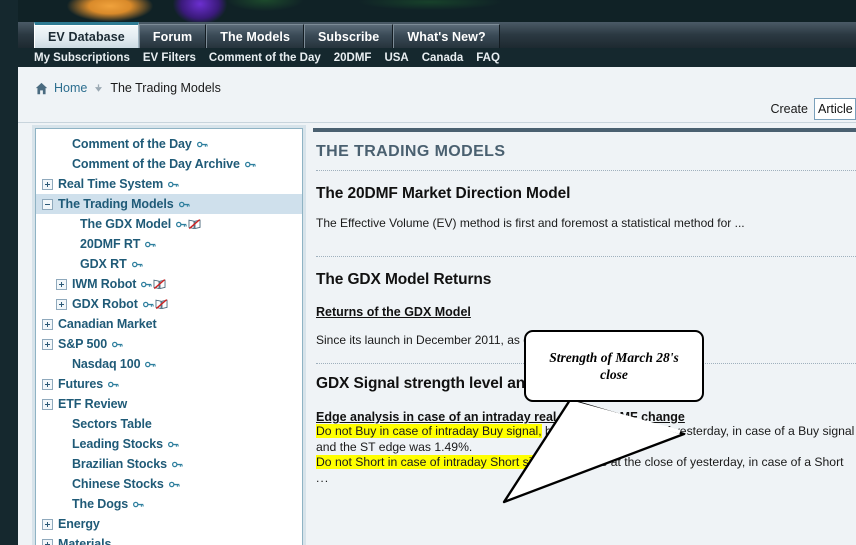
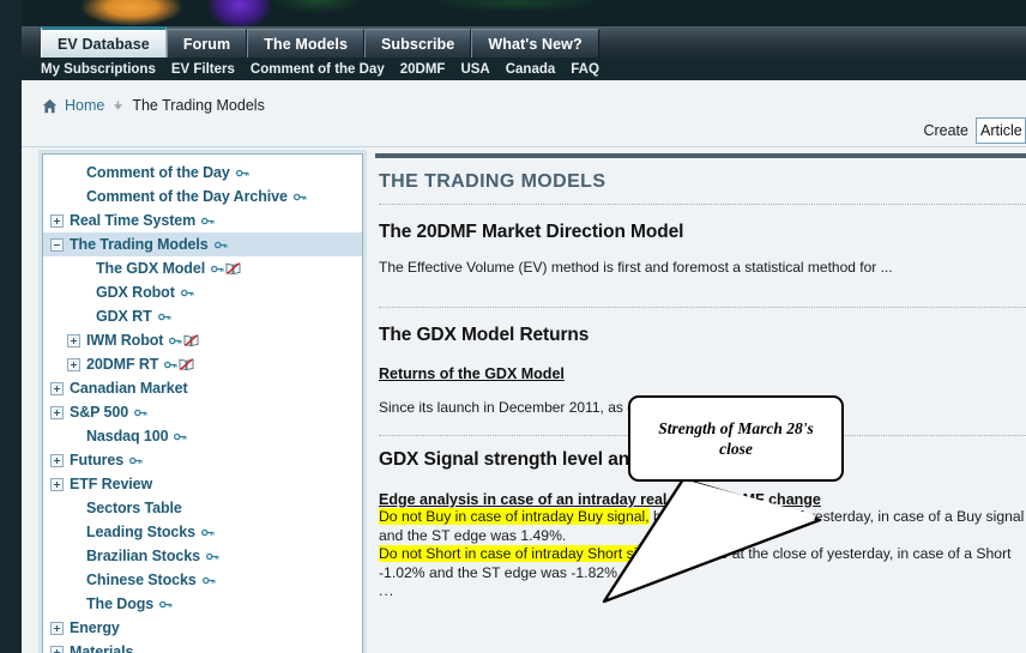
  EV Database
  Forum
  The Models
  Subscribe
  What's New?
  My Subscriptions
  EV Filters
  Comment of the Day
  20DMF
  USA
  Canada
  FAQ
  Home
  The Trading Models
  Create
  Article
  Comment of the Day
  Comment of the Day Archive
  Real Time System
  The Trading Models
  The GDX Model
- 20DMF RT
+ GDX Robot
  GDX RT
  IWM Robot
- GDX Robot
+ 20DMF RT
  Canadian Market
  S&P 500
  Nasdaq 100
  Futures
  ETF Review
  Sectors Table
  Leading Stocks
  Brazilian Stocks
  Chinese Stocks
  The Dogs
  Energy
  Materials
  THE TRADING MODELS
  The 20DMF Market Direction Model
  The Effective Volume (EV) method is first and foremost a statistical method for ...
  The GDX Model Returns
  Returns of the GDX Model
  Since its launch in December 2011, as
  Edge analysis in case of an intraday realF change
  Do not Buy in case of intraday Buy signal, besterday, in case of a Buy signal
  and the ST edge was 1.49%.
  Do not Short in case of intraday Short s at the close of yesterday, in case of a Short
+ -1.02% and the ST edge was -1.82%.
  ...
  Strength of March 28's close
